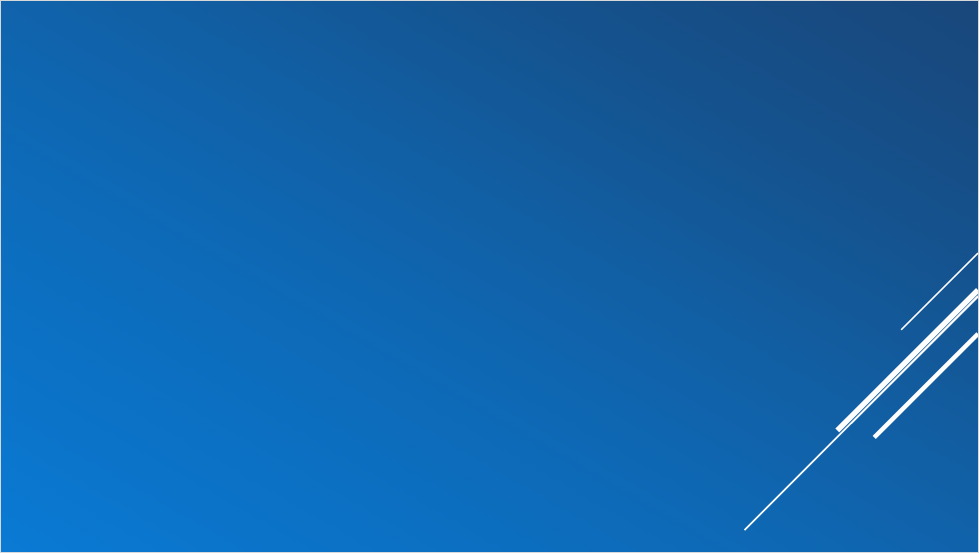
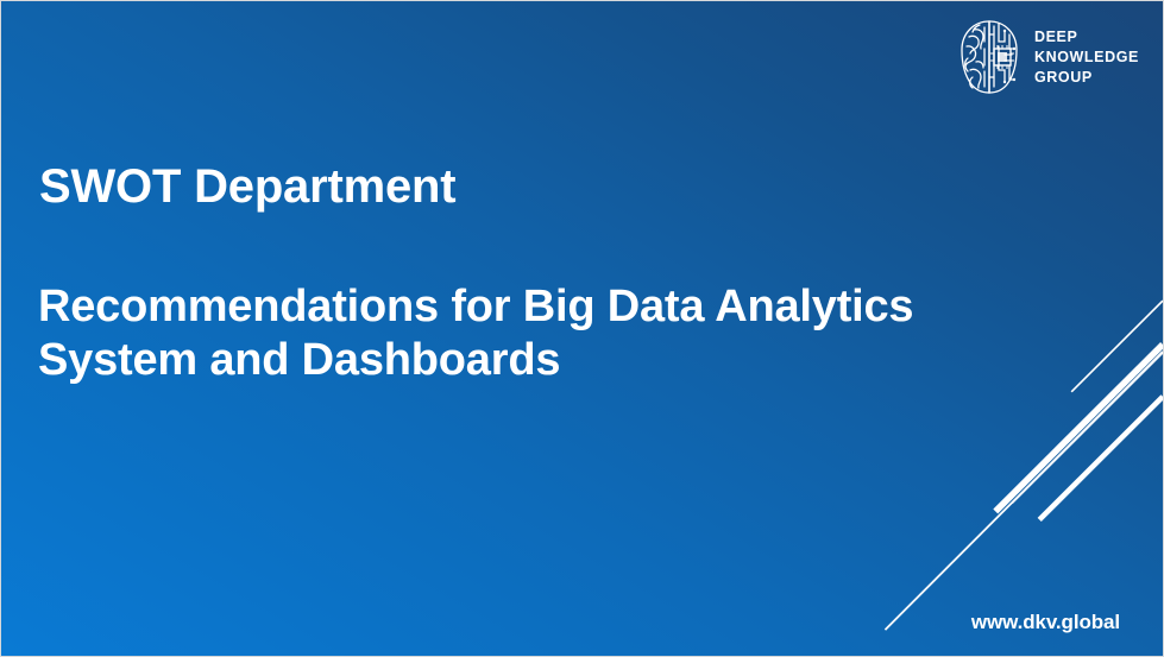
+ DEEP
+ KNOWLEDGE
+ GROUP
+ SWOT Department
+ Recommendations for Big Data Analytics
+ System and Dashboards
+ www.dkv.global
